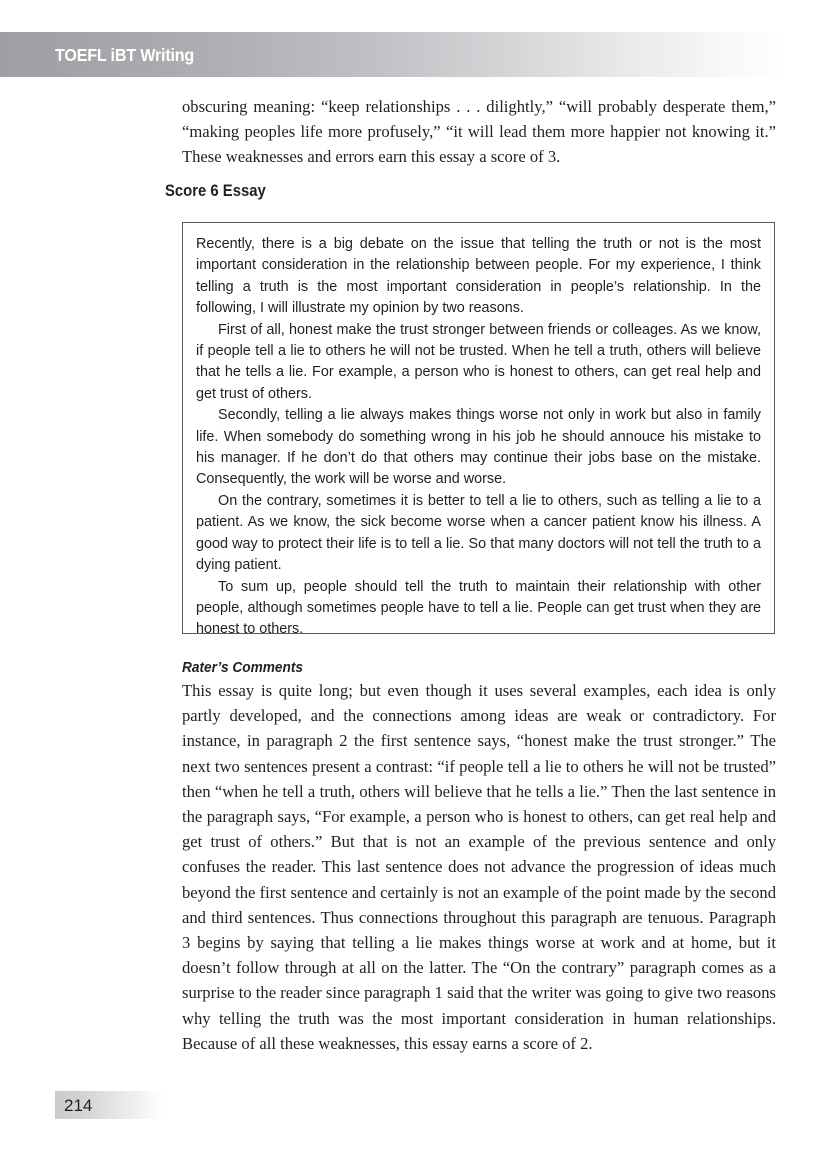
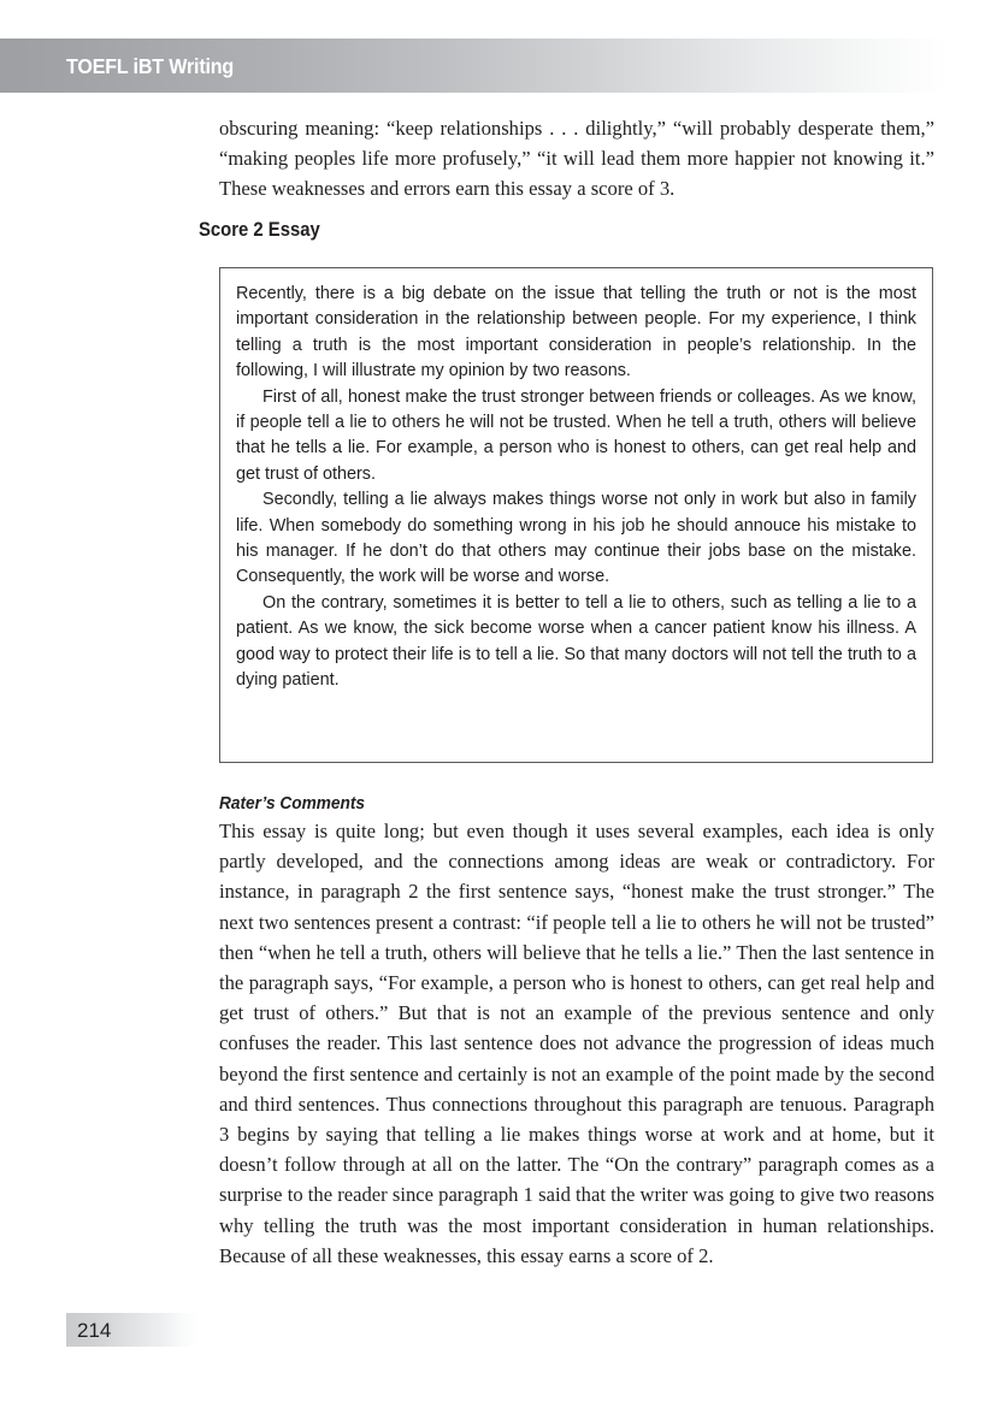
  TOEFL iBT Writing
  obscuring meaning: “keep relationships . . . dilightly,” “will probably desperate them,” “making peoples life more profusely,” “it will lead them more happier not knowing it.” These weaknesses and errors earn this essay a score of 3.
- Score 6 Essay
+ Score 2 Essay
  Recently, there is a big debate on the issue that telling the truth or not is the most important consideration in the relationship between people. For my experience, I think telling a truth is the most important consideration in people’s relationship. In the following, I will illustrate my opinion by two reasons.
  First of all, honest make the trust stronger between friends or colleages. As we know, if people tell a lie to others he will not be trusted. When he tell a truth, others will believe that he tells a lie. For example, a person who is honest to others, can get real help and get trust of others.
  Secondly, telling a lie always makes things worse not only in work but also in family life. When somebody do something wrong in his job he should annouce his mistake to his manager. If he don’t do that others may continue their jobs base on the mistake. Consequently, the work will be worse and worse.
  On the contrary, sometimes it is better to tell a lie to others, such as telling a lie to a patient. As we know, the sick become worse when a cancer patient know his illness. A good way to protect their life is to tell a lie. So that many doctors will not tell the truth to a dying patient.
- To sum up, people should tell the truth to maintain their relationship with other people, although sometimes people have to tell a lie. People can get trust when they are honest to others.
  Rater’s Comments
  This essay is quite long; but even though it uses several examples, each idea is only partly developed, and the connections among ideas are weak or contradictory. For instance, in paragraph 2 the first sentence says, “honest make the trust stronger.” The next two sentences present a contrast: “if people tell a lie to others he will not be trusted” then “when he tell a truth, others will believe that he tells a lie.” Then the last sentence in the paragraph says, “For example, a person who is honest to others, can get real help and get trust of others.” But that is not an example of the previous sentence and only confuses the reader. This last sentence does not advance the progression of ideas much beyond the first sentence and certainly is not an example of the point made by the second and third sentences. Thus connections throughout this paragraph are tenuous. Paragraph 3 begins by saying that telling a lie makes things worse at work and at home, but it doesn’t follow through at all on the latter. The “On the contrary” paragraph comes as a surprise to the reader since paragraph 1 said that the writer was going to give two reasons why telling the truth was the most important consideration in human relationships. Because of all these weaknesses, this essay earns a score of 2.
  214
